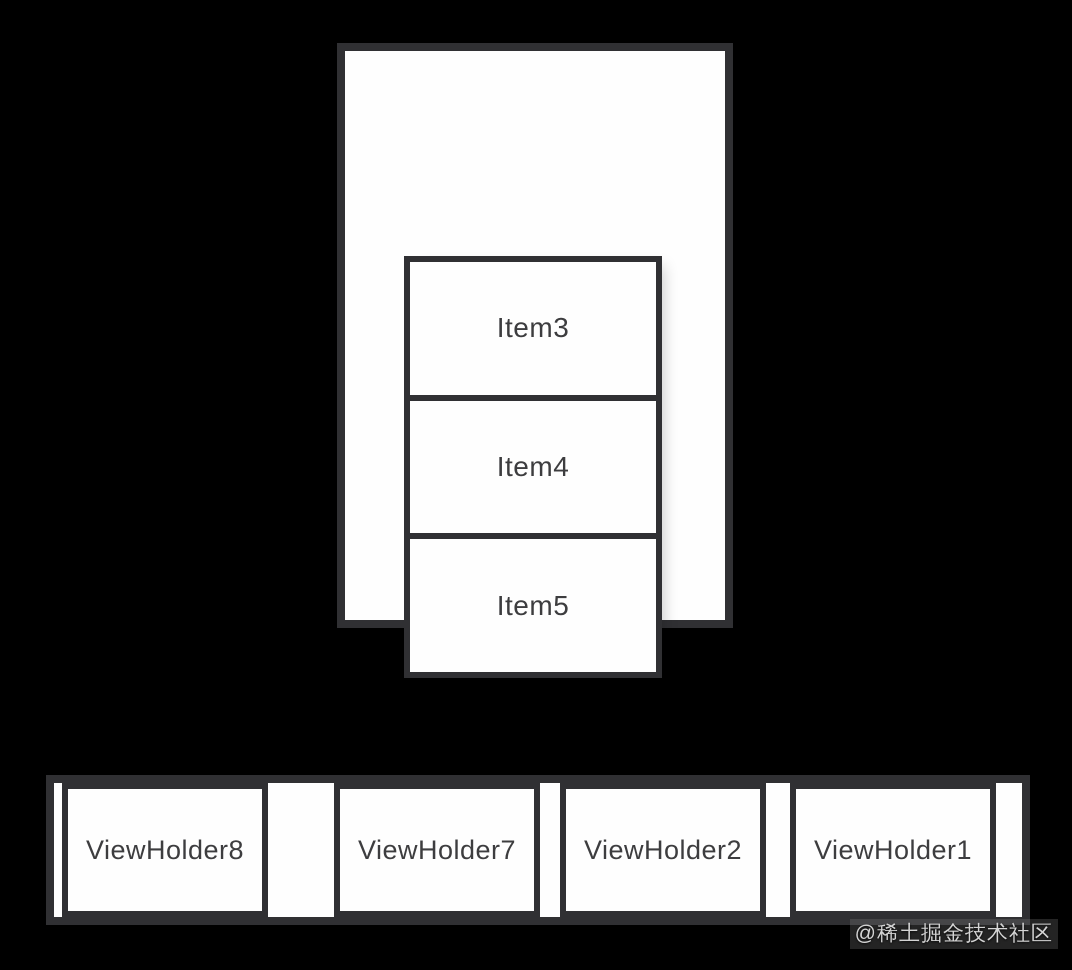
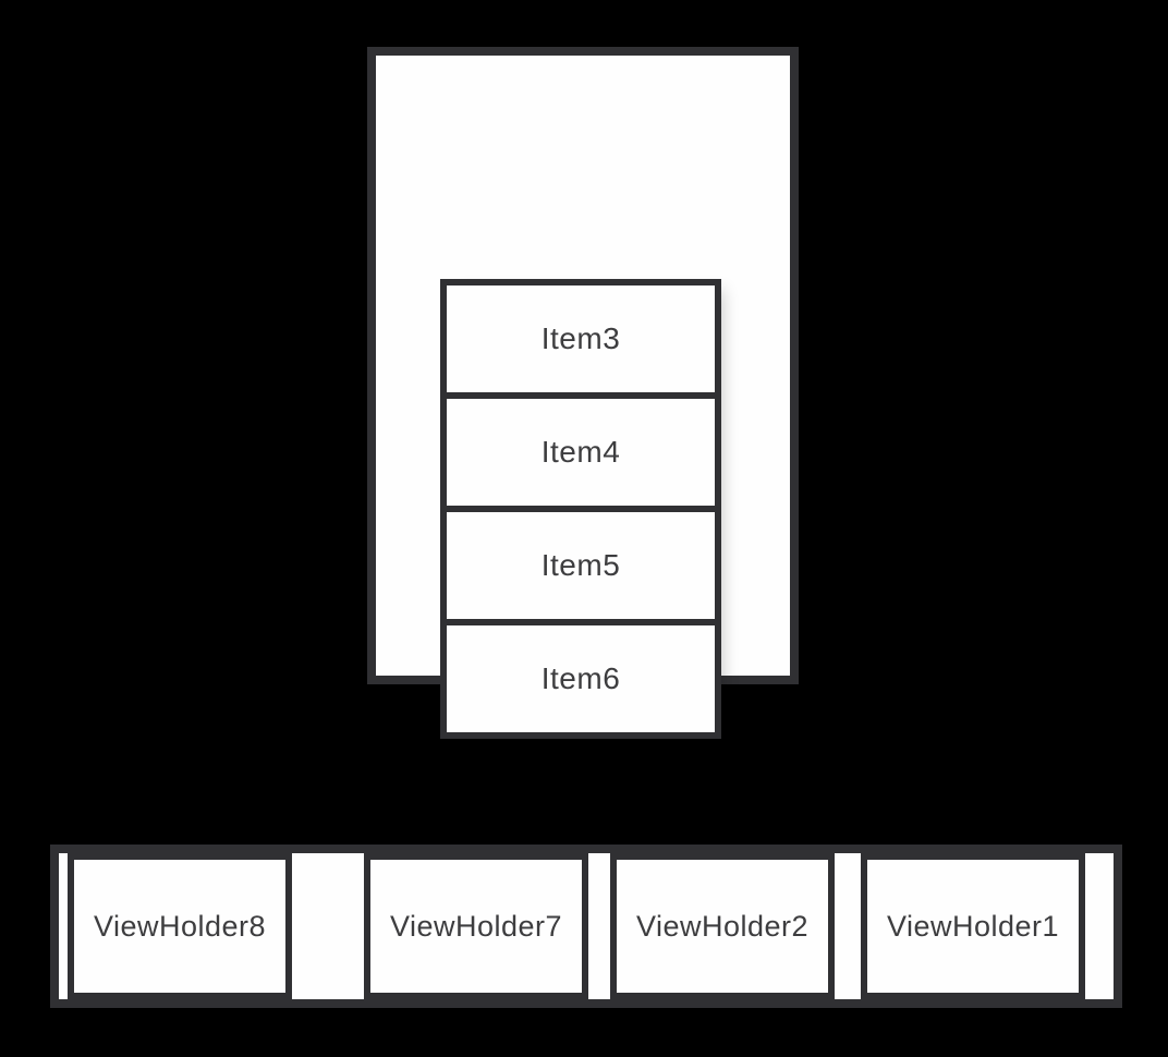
  Item3
  Item4
  Item5
+ Item6
  ViewHolder8
  ViewHolder7
  ViewHolder2
  ViewHolder1
- @稀土掘金技术社区
